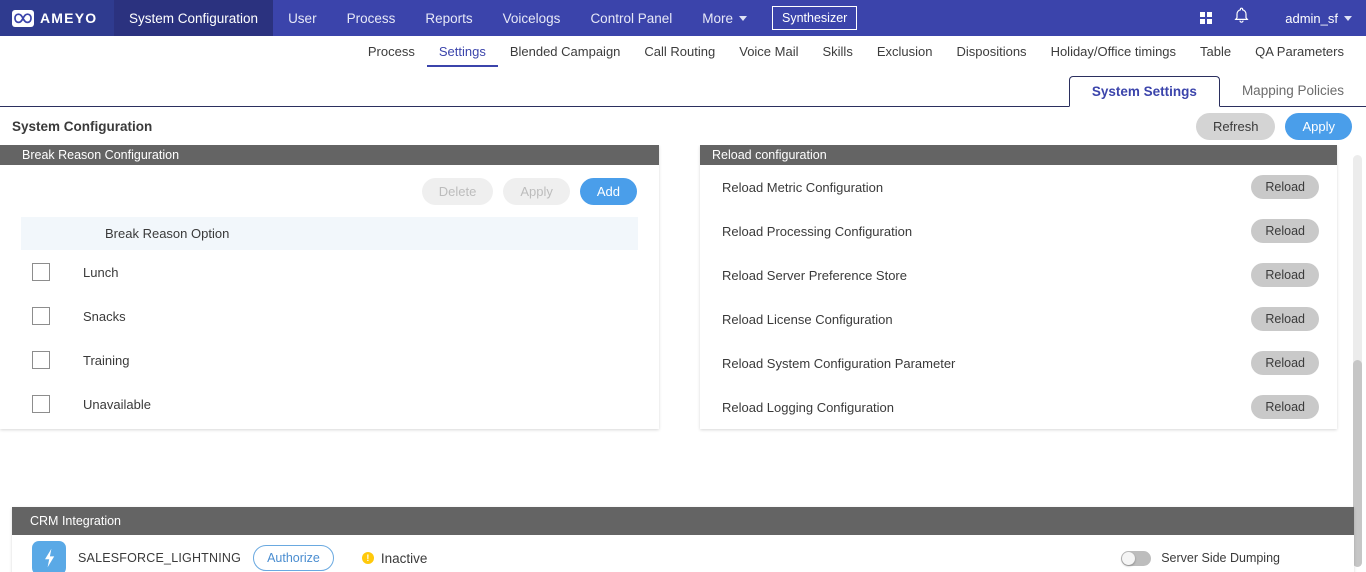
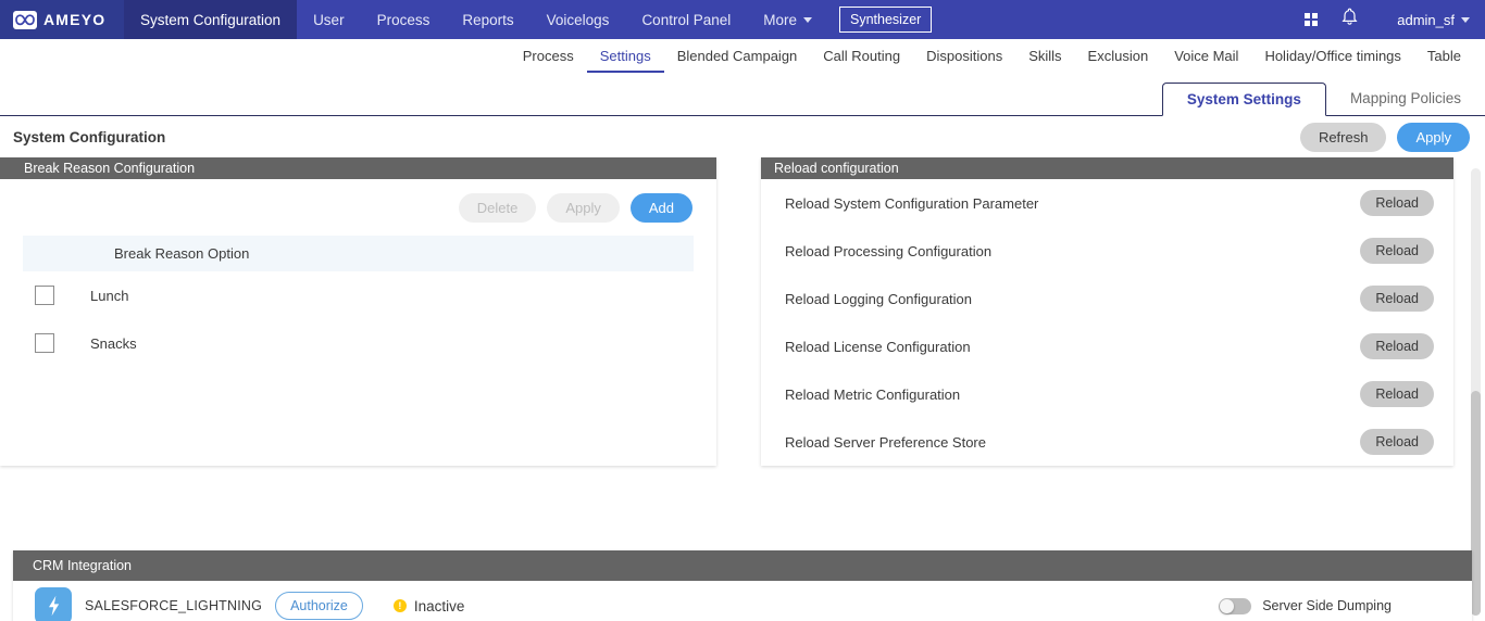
  AMEYO
  System Configuration
  User
  Process
  Reports
  Voicelogs
  Control Panel
  More
  Synthesizer
  admin_sf
  Process
  Settings
  Blended Campaign
  Call Routing
- Voice Mail
+ Dispositions
  Skills
  Exclusion
- Dispositions
+ Voice Mail
  Holiday/Office timings
  Table
- QA Parameters
  System Settings
  Mapping Policies
  System Configuration
  Refresh
  Apply
  Break Reason Configuration
  Delete
  Apply
  Add
  Break Reason Option
  Lunch
  Snacks
- Training
- Unavailable
  Reload configuration
- Reload Metric Configuration
+ Reload System Configuration Parameter
  Reload
  Reload Processing Configuration
  Reload
- Reload Server Preference Store
+ Reload Logging Configuration
  Reload
  Reload License Configuration
  Reload
- Reload System Configuration Parameter
+ Reload Metric Configuration
  Reload
- Reload Logging Configuration
+ Reload Server Preference Store
  Reload
  CRM Integration
  SALESFORCE_LIGHTNING
  Authorize
  !
  Inactive
  Server Side Dumping
